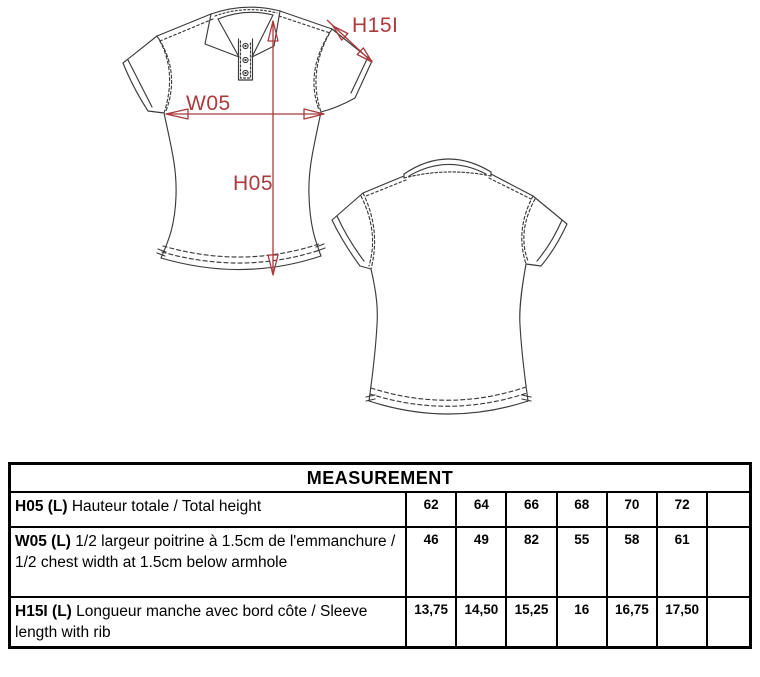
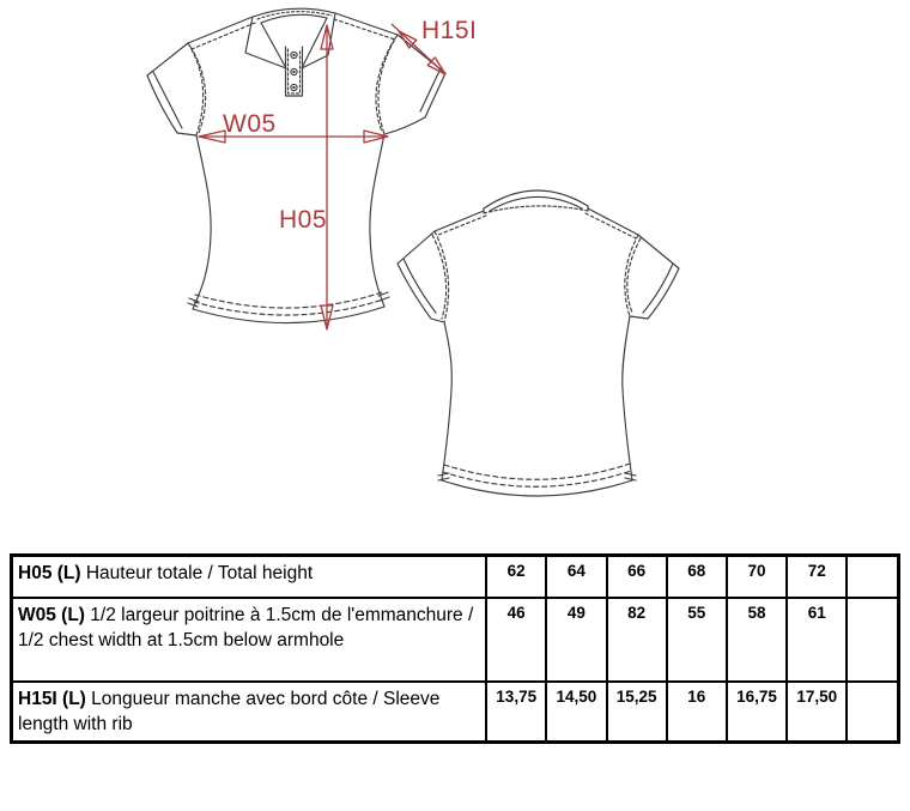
  H05
  W05
  H15I
- MEASUREMENT
  H05 (L) Hauteur totale / Total height	62	64	66	68	70	72
  W05 (L) 1/2 largeur poitrine à 1.5cm de l'emmanchure / 1/2 chest width at 1.5cm below armhole	46	49	82	55	58	61
  H15I (L) Longueur manche avec bord côte / Sleeve length with rib	13,75	14,50	15,25	16	16,75	17,50
